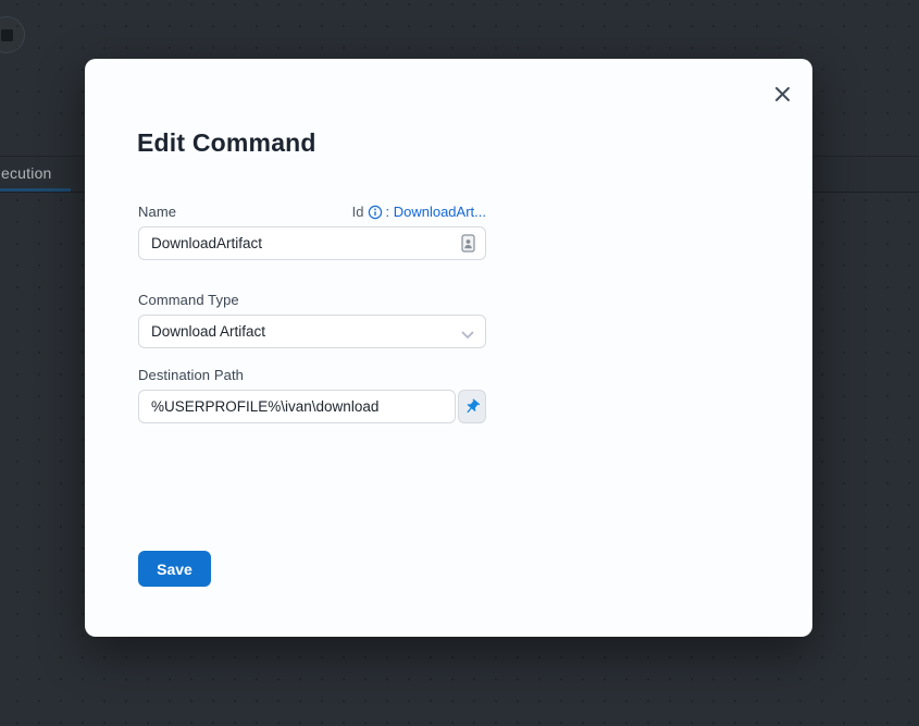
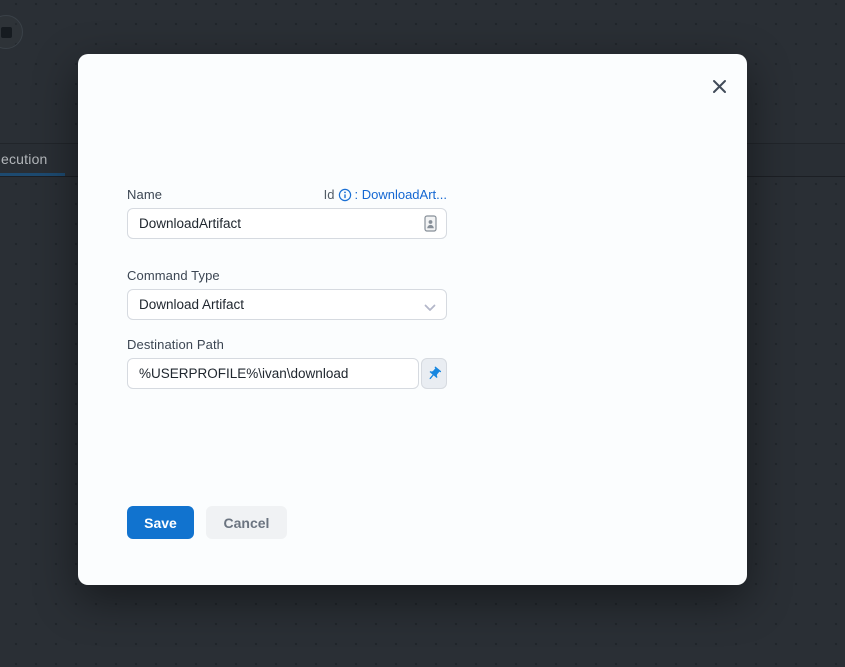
  ecution
- Edit Command
  Name
  Id
  : DownloadArt...
  DownloadArtifact
  Command Type
  Download Artifact
  Destination Path
  %USERPROFILE%\ivan\download
  Save
+ Cancel
